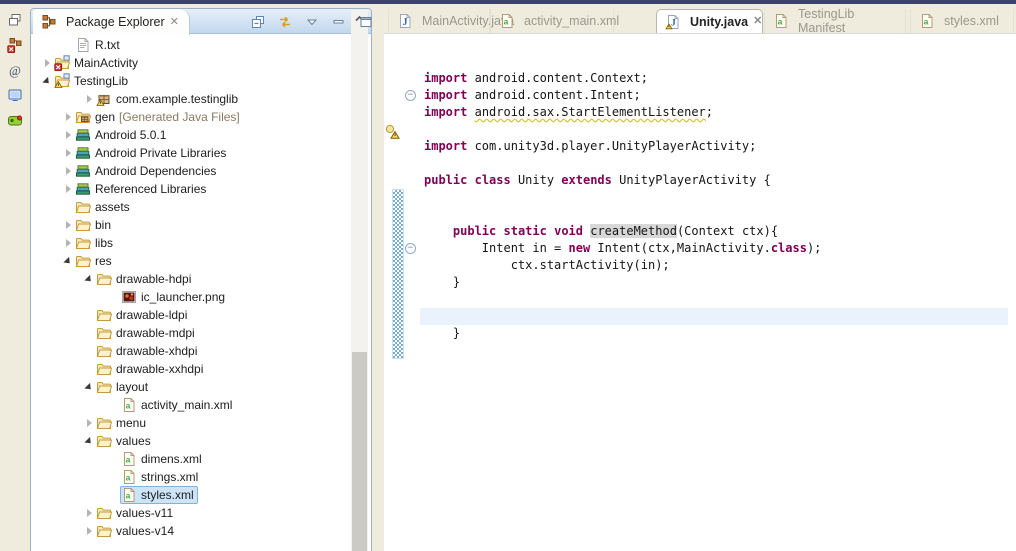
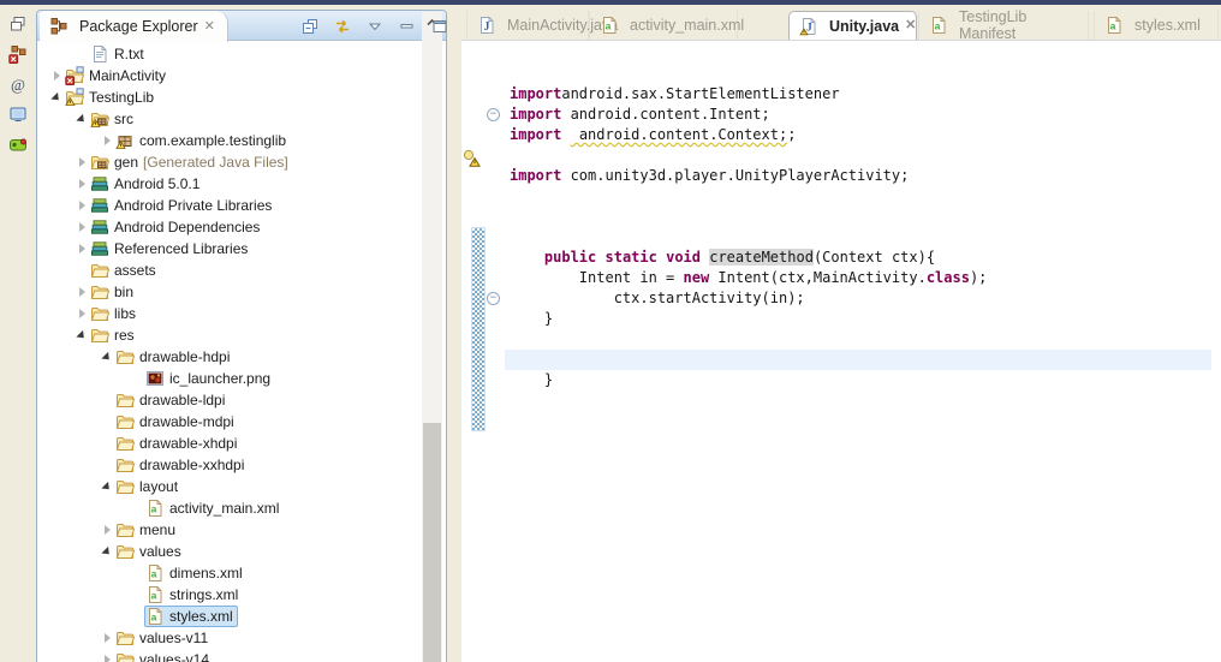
  @
  Package Explorer
  ✕
  R.txt
  MainActivity
  TestingLib
+ src
  com.example.testinglib
  gen
  [Generated Java Files]
  Android 5.0.1
  Android Private Libraries
  Android Dependencies
  Referenced Libraries
  assets
  bin
  libs
  res
  drawable-hdpi
  ic_launcher.png
  drawable-ldpi
  drawable-mdpi
  drawable-xhdpi
  drawable-xxhdpi
  layout
  a
  activity_main.xml
  menu
  values
  a
  dimens.xml
  a
  strings.xml
  a
  styles.xml
  values-v11
  values-v14
  J
  MainActivity.ja
  a
  activity_main.xml
  J
  Unity.java
  ✕
  a
  TestingLib Manifest
  a
  styles.xml
- import android.content.Context;
+ importandroid.sax.StartElementListener
  import android.content.Intent;
- import android.sax.StartElementListener;
+ import android.content.Context;;
  import com.unity3d.player.UnityPlayerActivity;
- public class Unity extends UnityPlayerActivity {
  public static void createMethod(Context ctx){
  Intent in = new Intent(ctx,MainActivity.class);
  ctx.startActivity(in);
  }
  }
  −
  −
